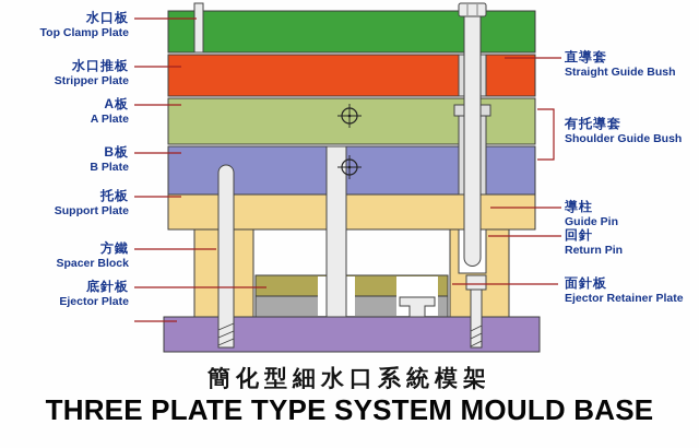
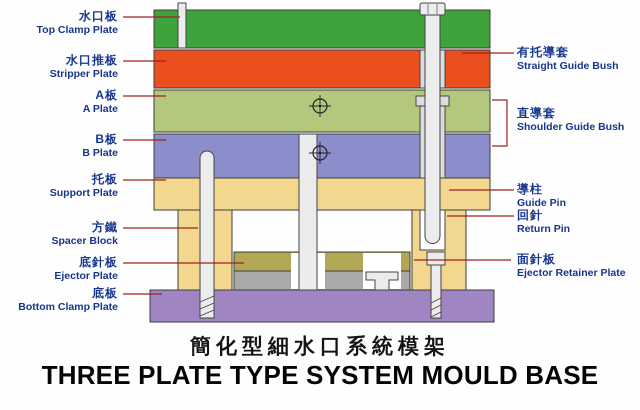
  水口板
  Top Clamp Plate
  水口推板
  Stripper Plate
  A板
  A Plate
  B板
  B Plate
  托板
  Support Plate
  方鐵
  Spacer Block
  底針板
  Ejector Plate
+ 底板
+ Bottom Clamp Plate
- 直導套
+ 有托導套
  Straight Guide Bush
- 有托導套
+ 直導套
  Shoulder Guide Bush
  導柱
  Guide Pin
  回針
  Return Pin
  面針板
  Ejector Retainer Plate
  簡化型細水口系統模架
  THREE PLATE TYPE SYSTEM MOULD BASE
